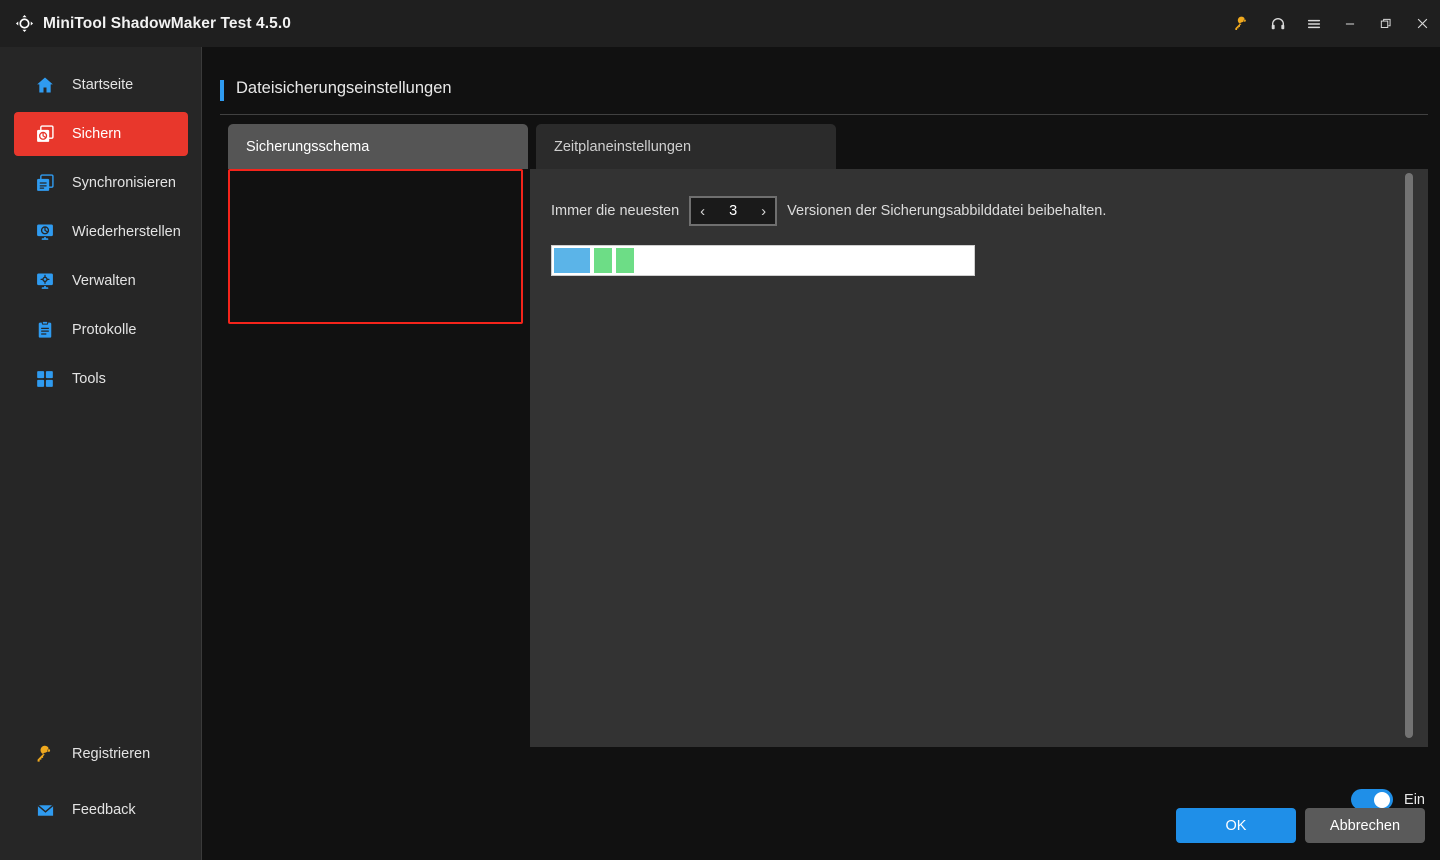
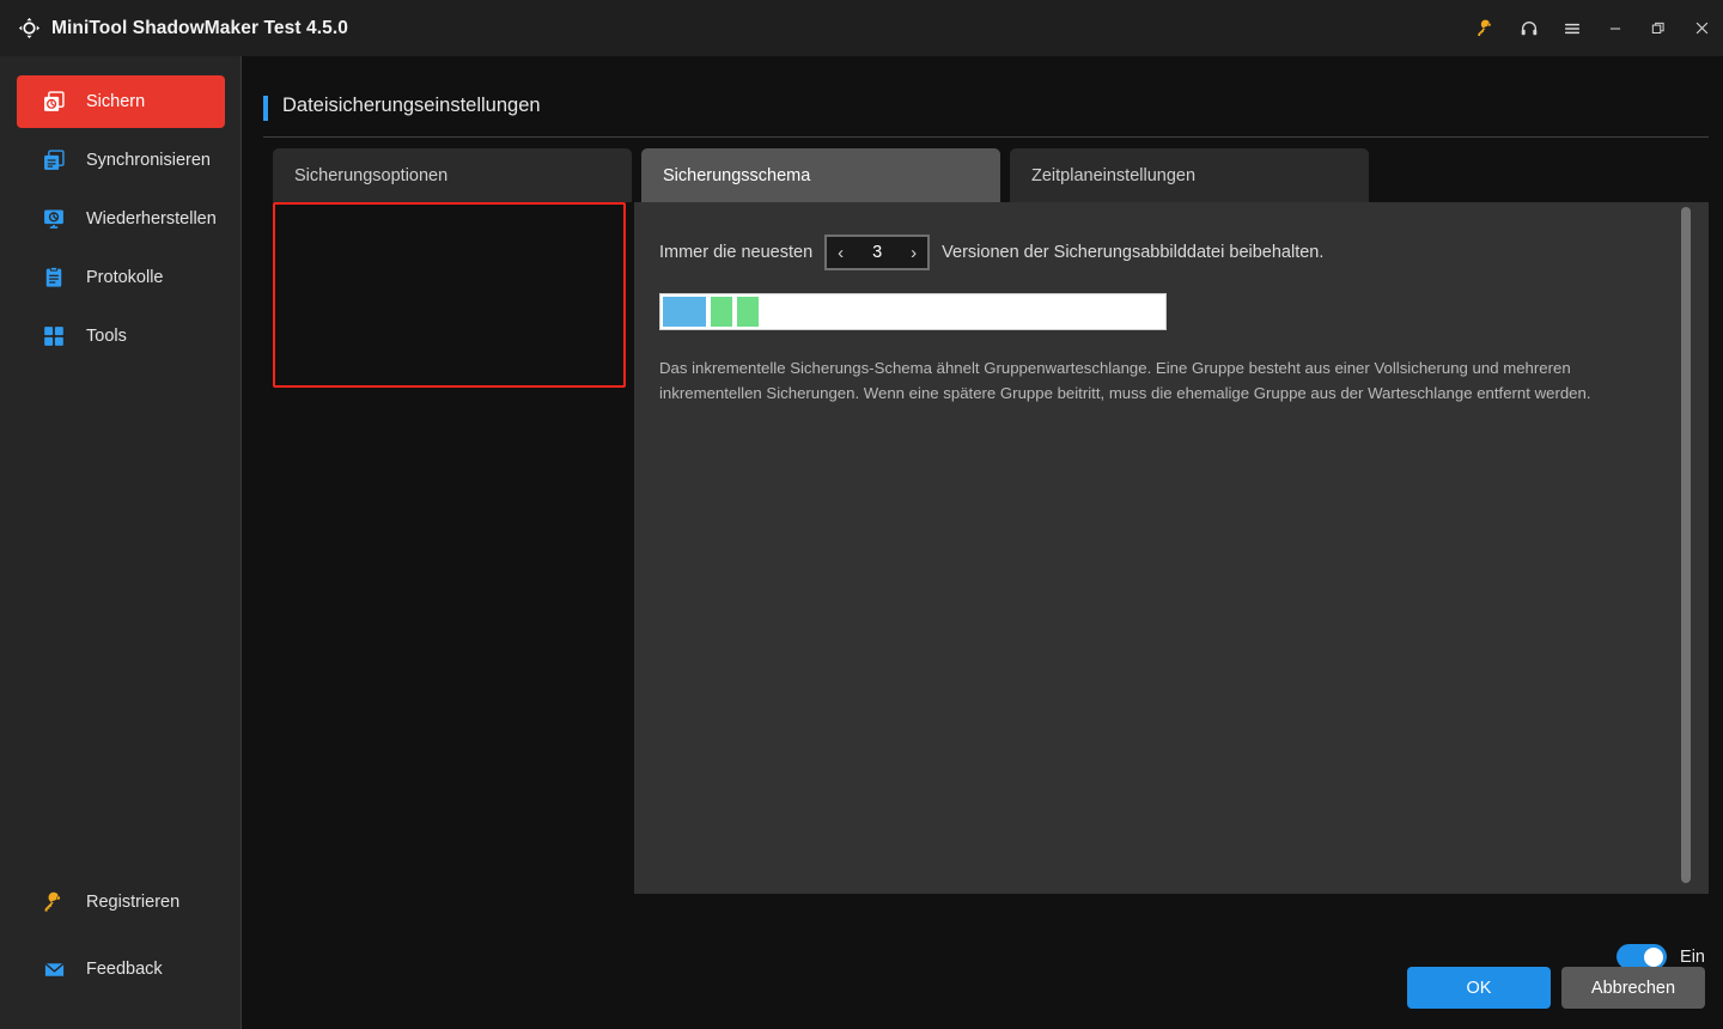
  MiniTool ShadowMaker Test 4.5.0
- Startseite
  Sichern
  Synchronisieren
  Wiederherstellen
- Verwalten
  Protokolle
  Tools
  Registrieren
  Feedback
  Dateisicherungseinstellungen
+ Sicherungsoptionen
  Sicherungsschema
  Zeitplaneinstellungen
  Immer die neuesten
  ‹
  3
  ›
  Versionen der Sicherungsabbilddatei beibehalten.
+ Das inkrementelle Sicherungs-Schema ähnelt Gruppenwarteschlange. Eine Gruppe besteht aus einer Vollsicherung und mehreren inkrementellen Sicherungen. Wenn eine spätere Gruppe beitritt, muss die ehemalige Gruppe aus der Warteschlange entfernt werden.
  Ein
  OK
  Abbrechen
